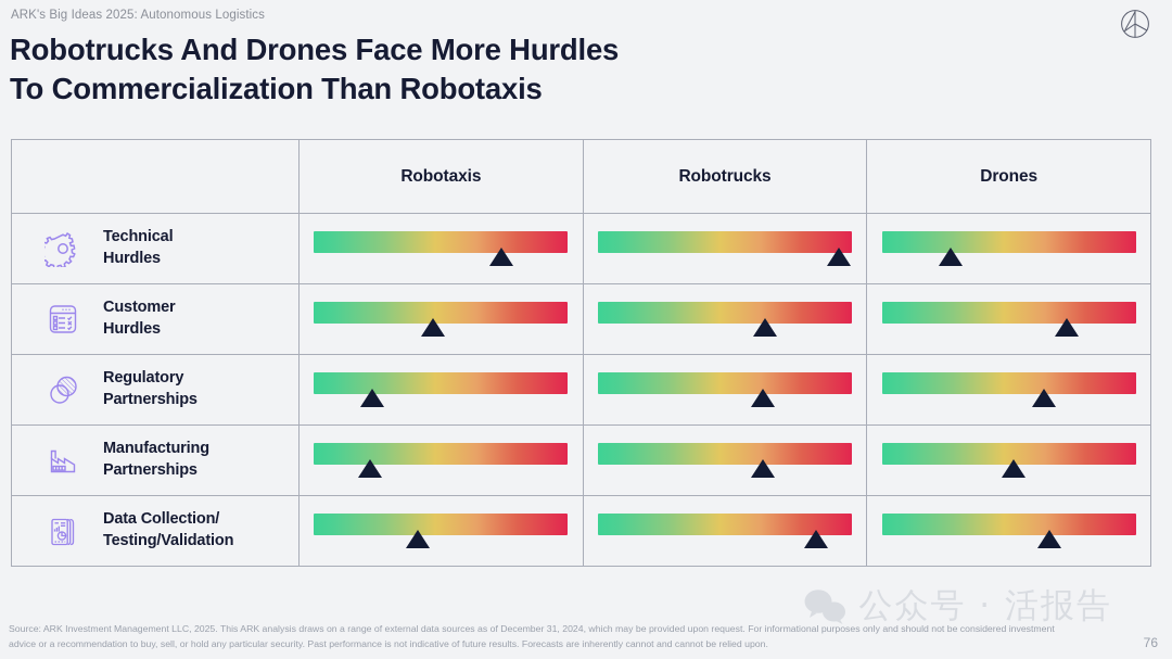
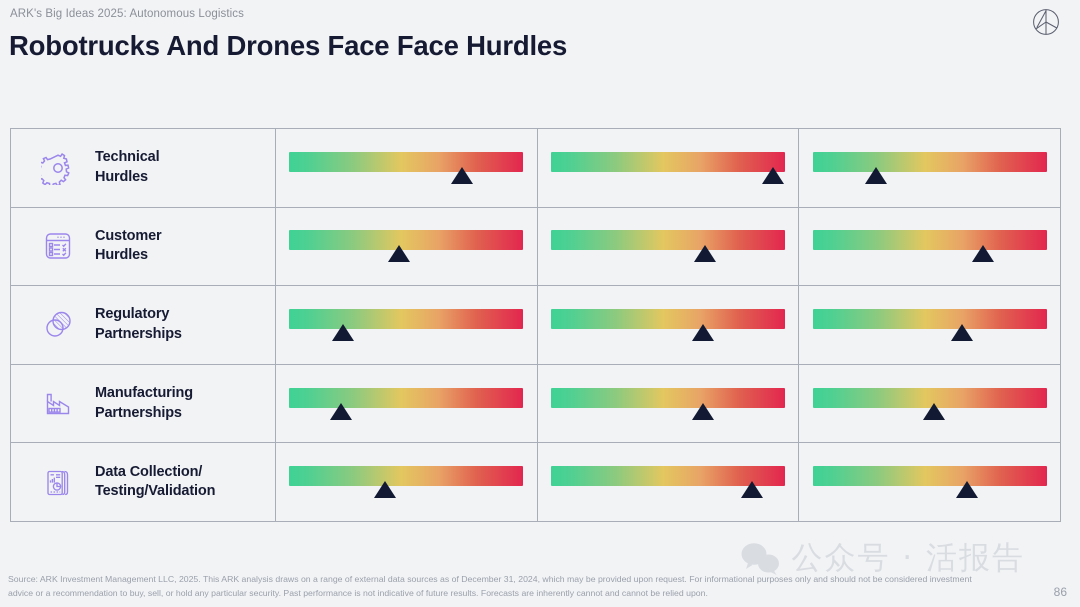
  ARK's Big Ideas 2025: Autonomous Logistics
- Robotrucks And Drones Face More Hurdles
+ Robotrucks And Drones Face Face Hurdles
- To Commercialization Than Robotaxis
- Robotaxis
- Robotrucks
- Drones
  Technical
  Hurdles
  Customer
  Hurdles
  Regulatory
  Partnerships
  Manufacturing
  Partnerships
  Data Collection/
  Testing/Validation
  公众号 · 活报告
  Source: ARK Investment Management LLC, 2025. This ARK analysis draws on a range of external data sources as of December 31, 2024, which may be provided upon request. For informational purposes only and should not be considered investment advice or a recommendation to buy, sell, or hold any particular security. Past performance is not indicative of future results. Forecasts are inherently cannot and cannot be relied upon.
- 76
+ 86
